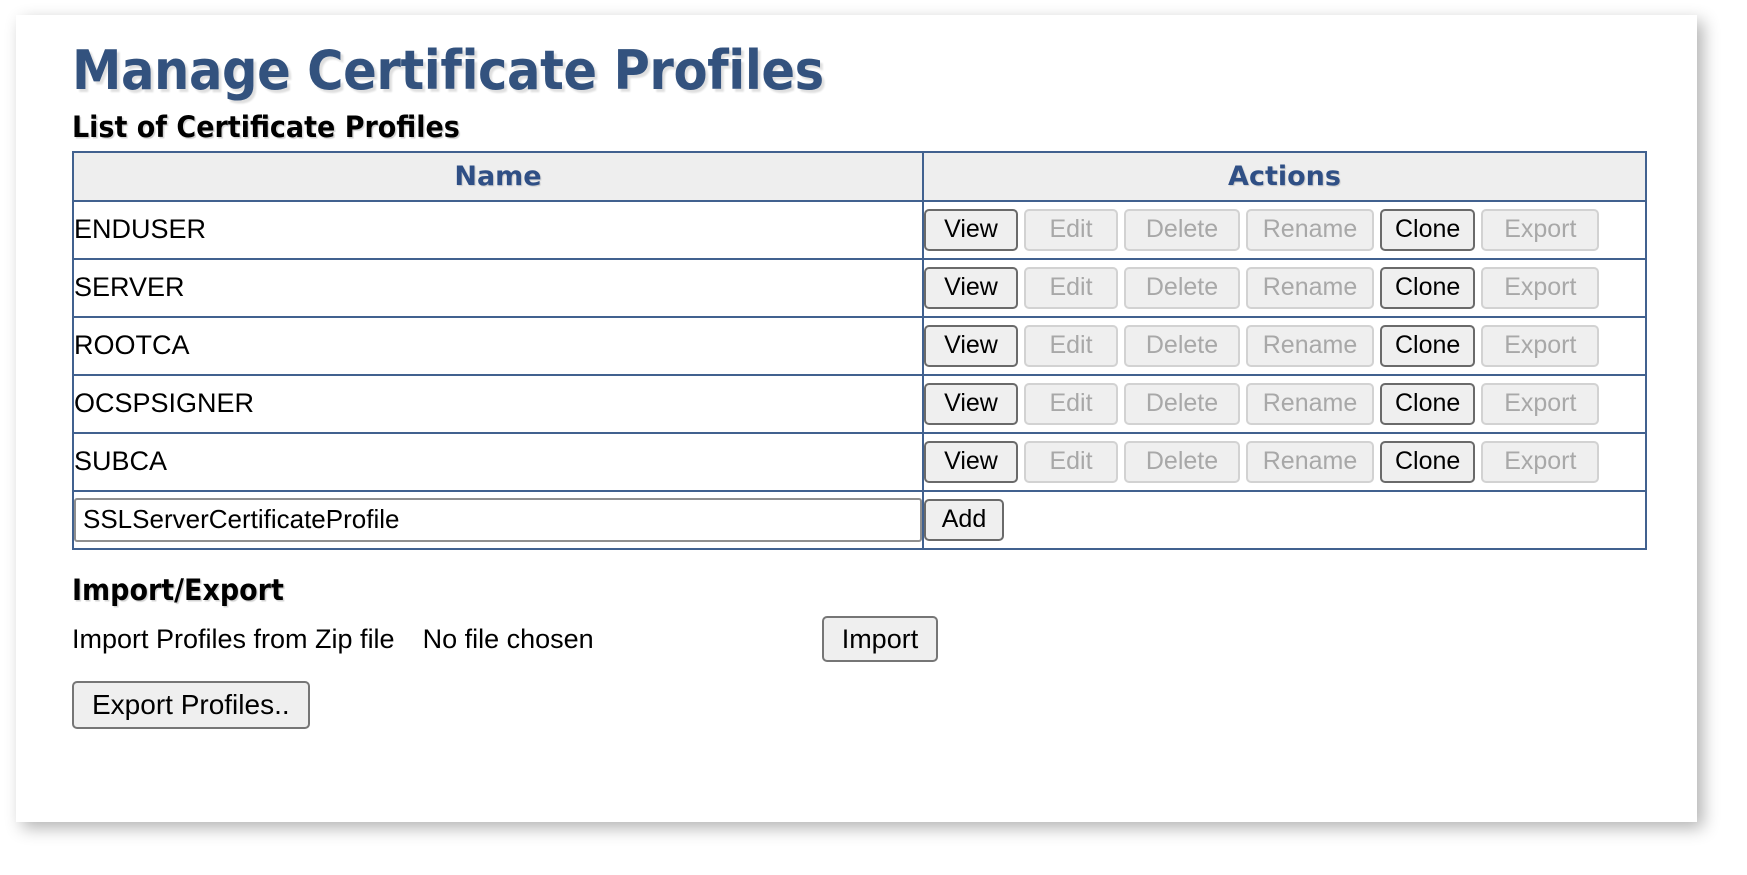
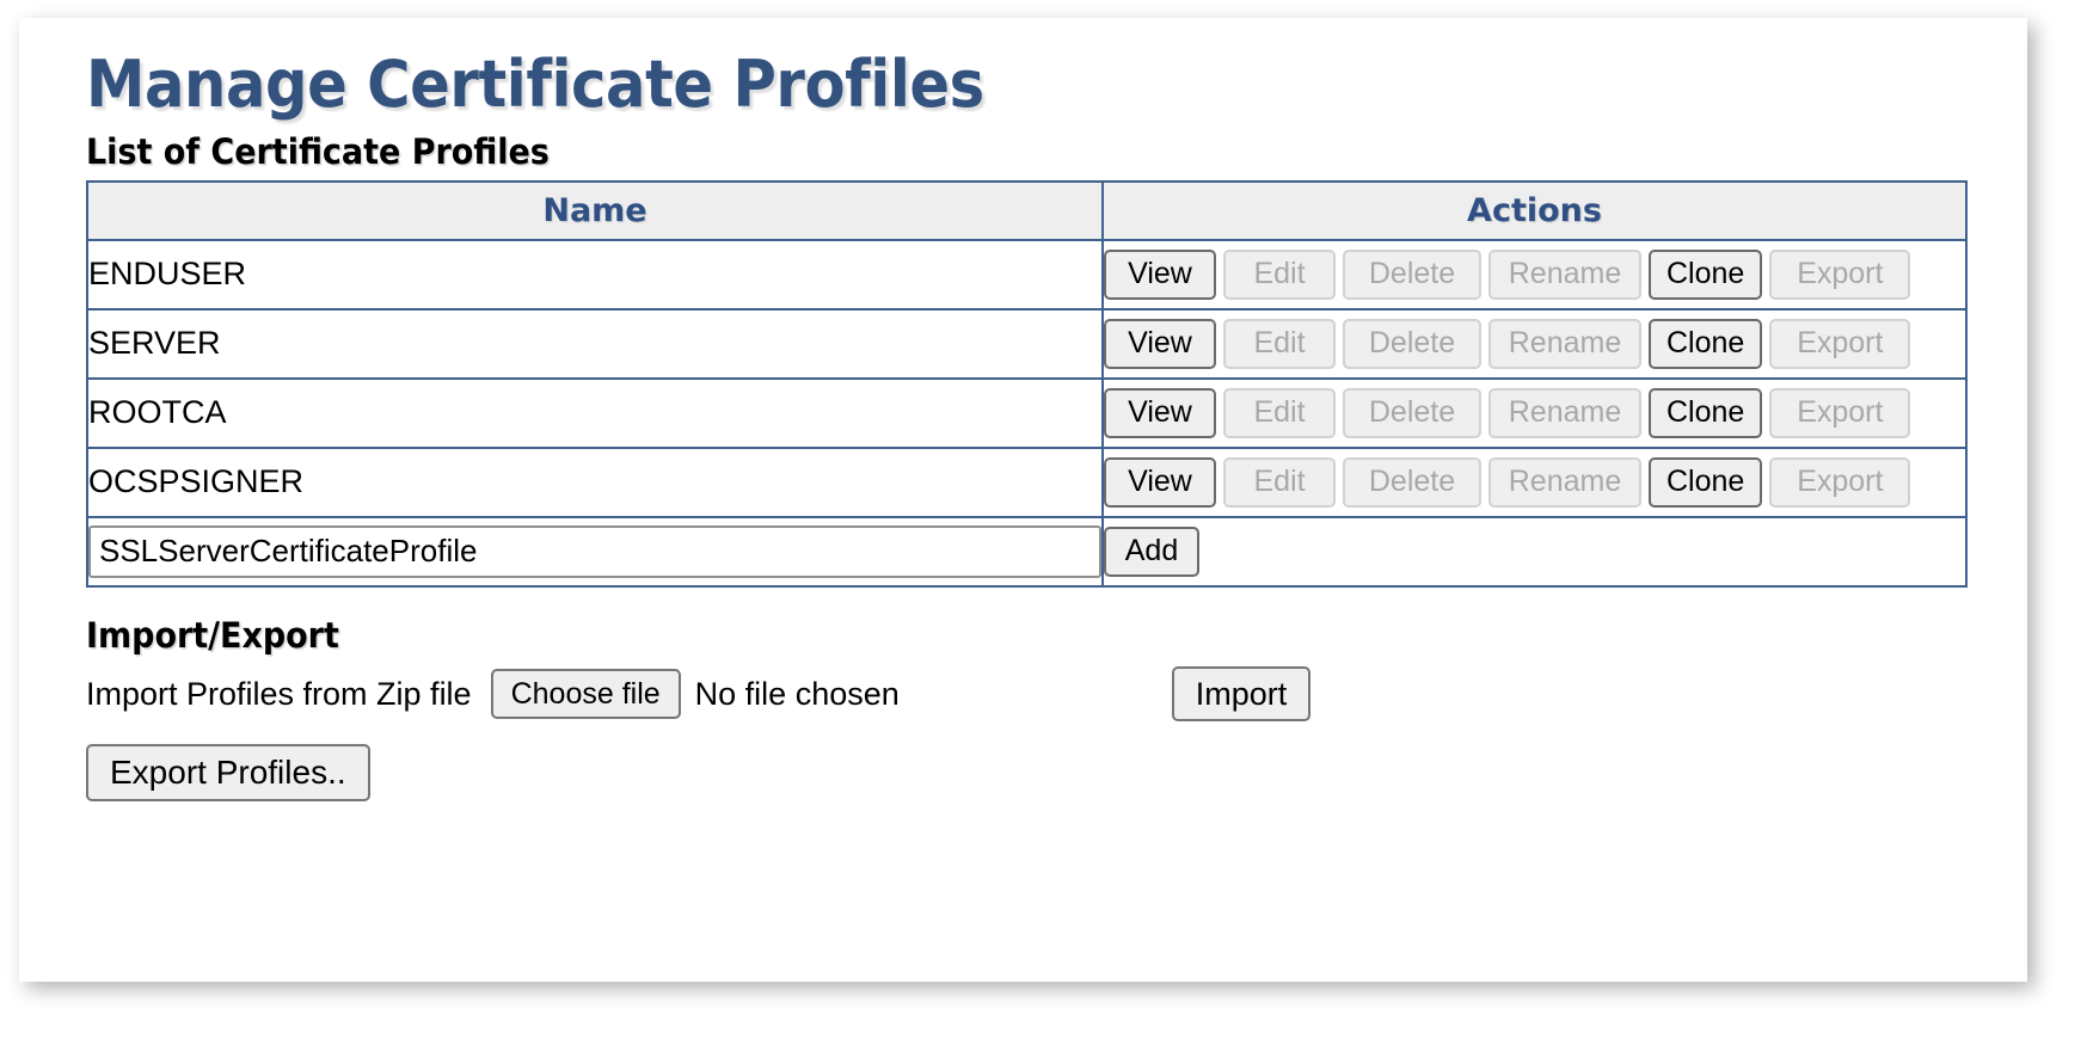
  Manage Certificate Profiles
  List of Certificate Profiles
  Name	Actions
  ENDUSER	View Edit Delete Rename Clone Export
  SERVER	View Edit Delete Rename Clone Export
  ROOTCA	View Edit Delete Rename Clone Export
  OCSPSIGNER	View Edit Delete Rename Clone Export
- SUBCA	View Edit Delete Rename Clone Export
  SSLServerCertificateProfile	Add
  Import/Export
  Import Profiles from Zip file
+ Choose file
  No file chosen
  Import
  Export Profiles..
